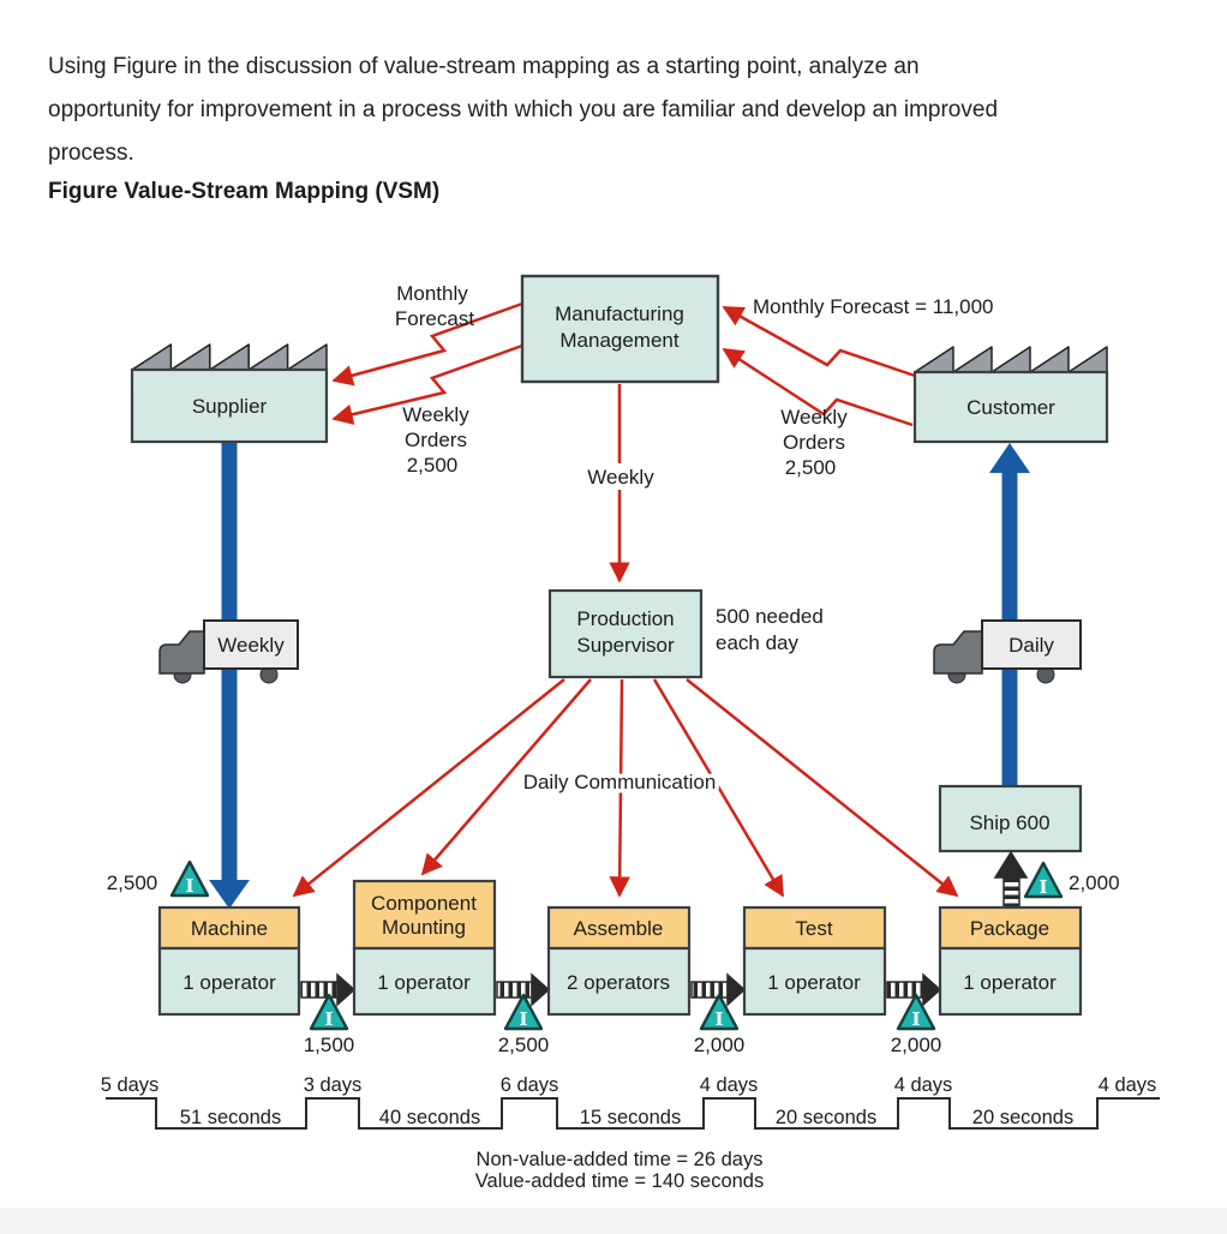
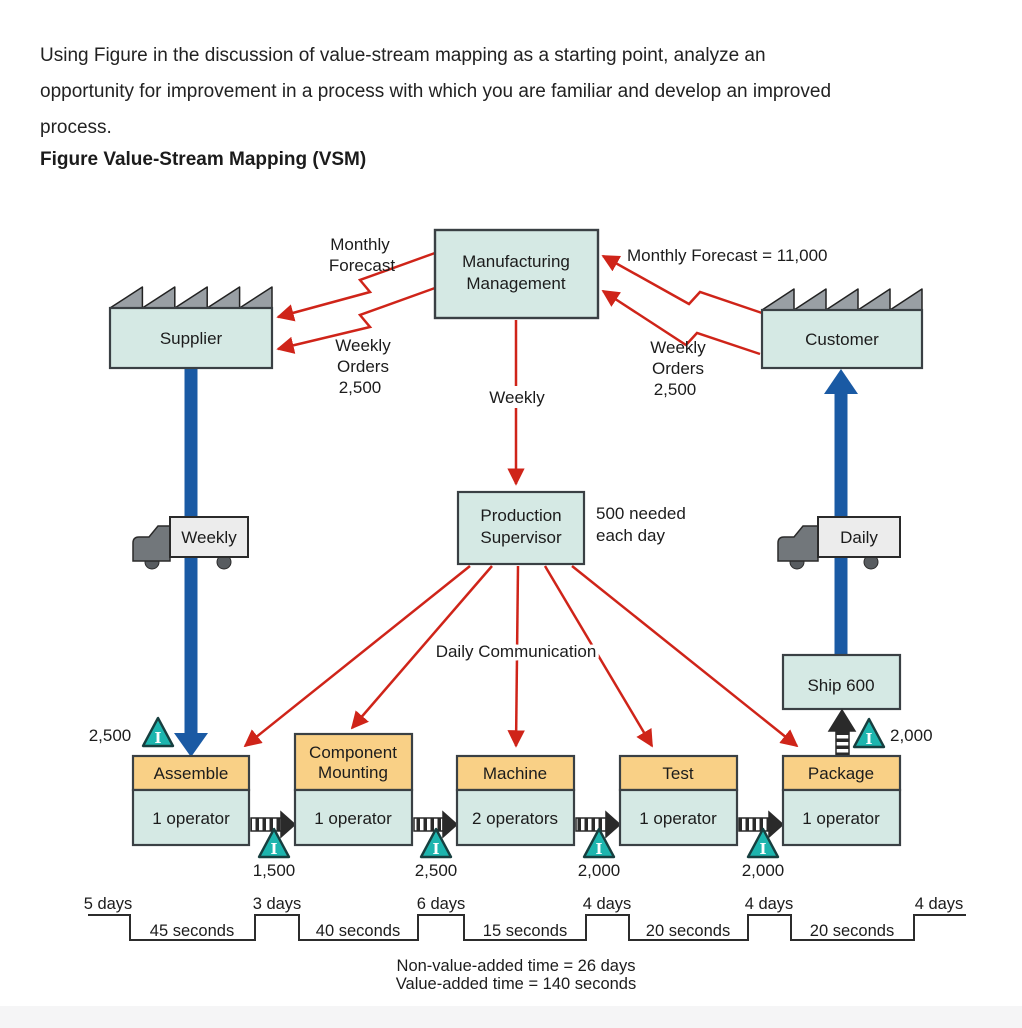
  Using Figure in the discussion of value-stream mapping as a starting point, analyze an
  opportunity for improvement in a process with which you are familiar and develop an improved
  process.
  Figure Value-Stream Mapping (VSM)
  Weekly
  Supplier
  Manufacturing
  Management
  Customer
  Monthly
  Forecast
  Weekly
  Orders
  2,500
  Monthly Forecast = 11,000
  Weekly
  Orders
  2,500
  Production
  Supervisor
  500 needed
  each day
  Weekly
  Daily
  Daily Communication
  Ship 600
- Machine
+ Assemble
  1 operator
  Component
  Mounting
  1 operator
- Assemble
+ Machine
  2 operators
  Test
  1 operator
  Package
  1 operator
  I
  2,500
  I
  1,500
  I
  2,500
  I
  2,000
  I
  2,000
  I
  2,000
  5 days
  3 days
  6 days
  4 days
  4 days
  4 days
- 51 seconds
+ 45 seconds
  40 seconds
  15 seconds
  20 seconds
  20 seconds
  Non-value-added time = 26 days
  Value-added time = 140 seconds
